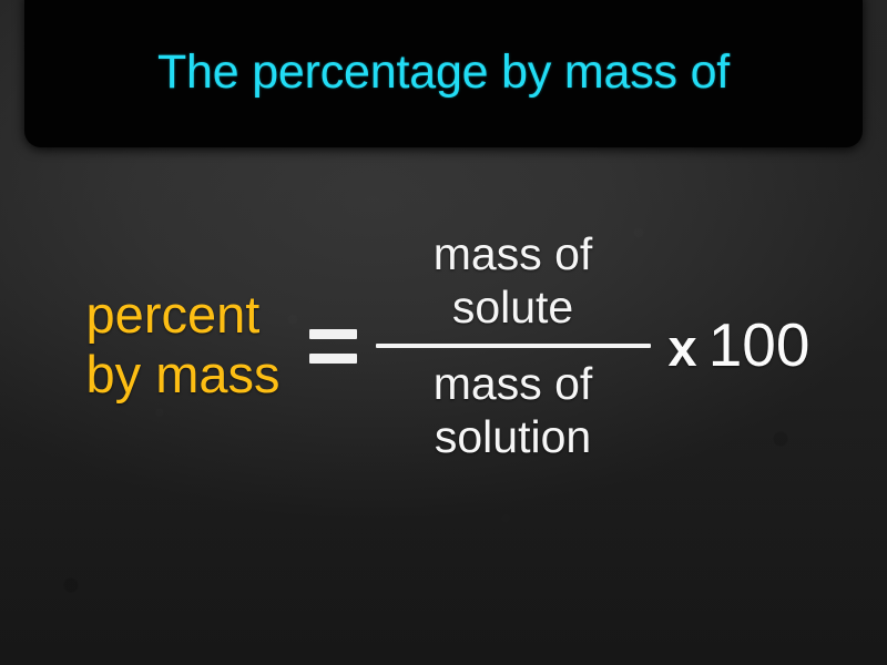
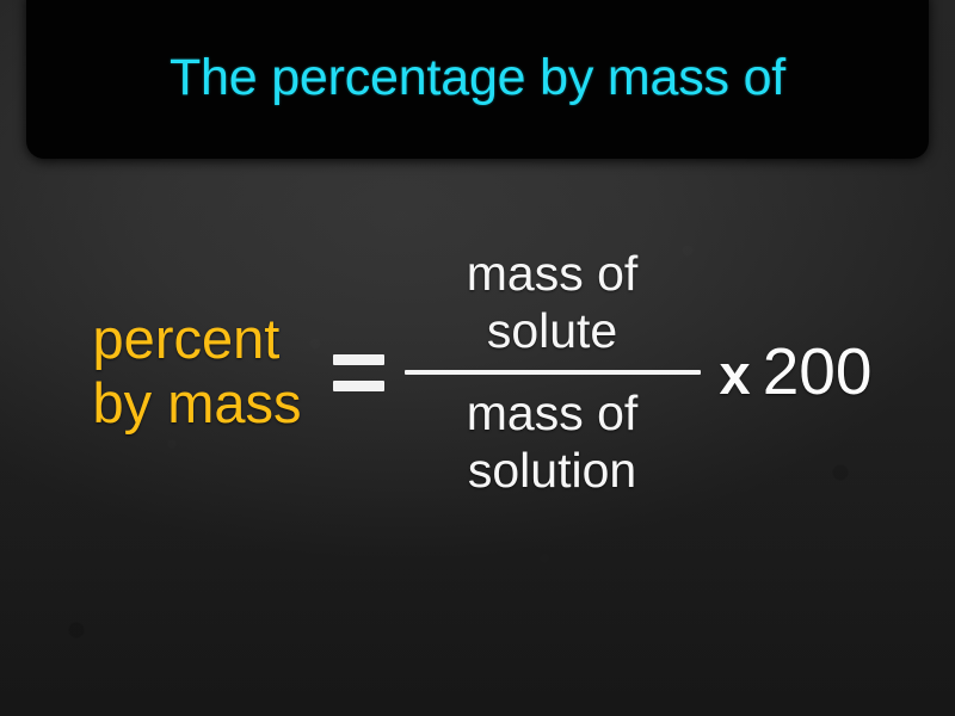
  The percentage by mass of
  percent
  by mass
  mass of
  solute
  mass of
  solution
  x
- 100
+ 200
